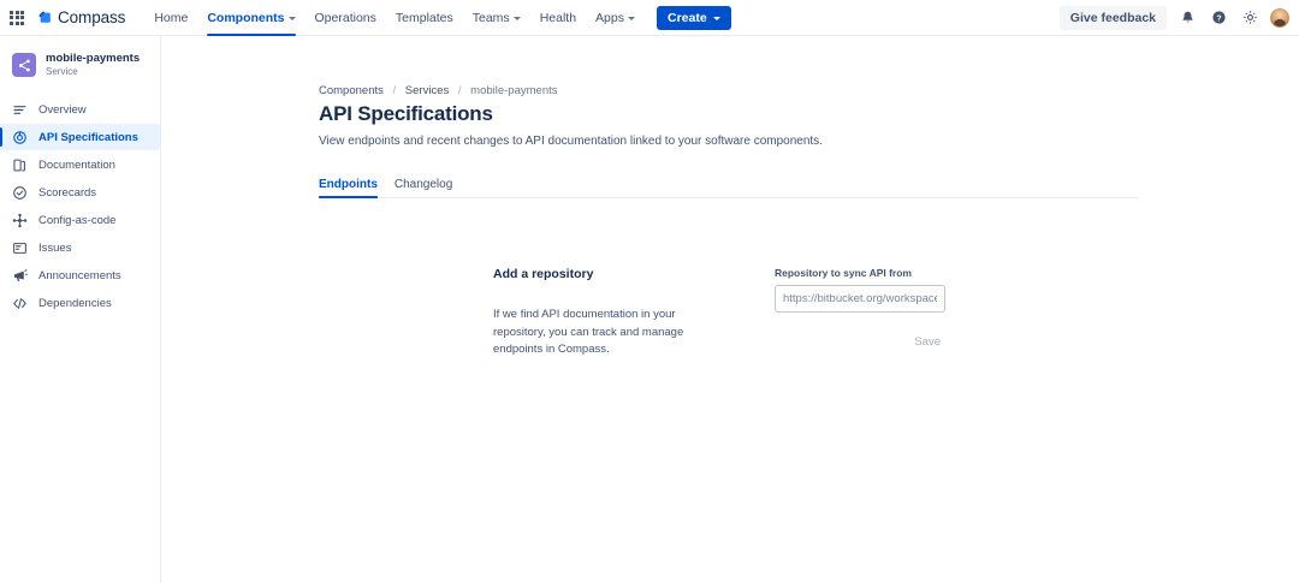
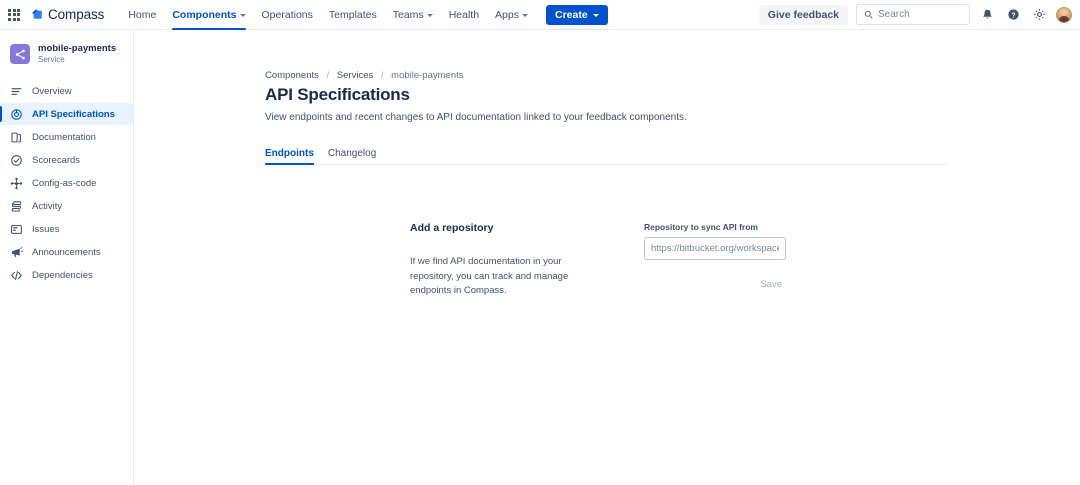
  Compass
  Home
  Components
  Operations
  Templates
  Teams
  Health
  Apps
  Create
  Give feedback
+ Search
  mobile-payments
  Service
  Overview
  API Specifications
  Documentation
  Scorecards
  Config-as-code
+ Activity
  Issues
  Announcements
  Dependencies
  Components / Services / mobile-payments
  API Specifications
- View endpoints and recent changes to API documentation linked to your software components.
+ View endpoints and recent changes to API documentation linked to your feedback components.
  Endpoints
  Changelog
  Add a repository
  If we find API documentation in your repository, you can track and manage endpoints in Compass.
  Repository to sync API from
  https://bitbucket.org/workspac
  Save
